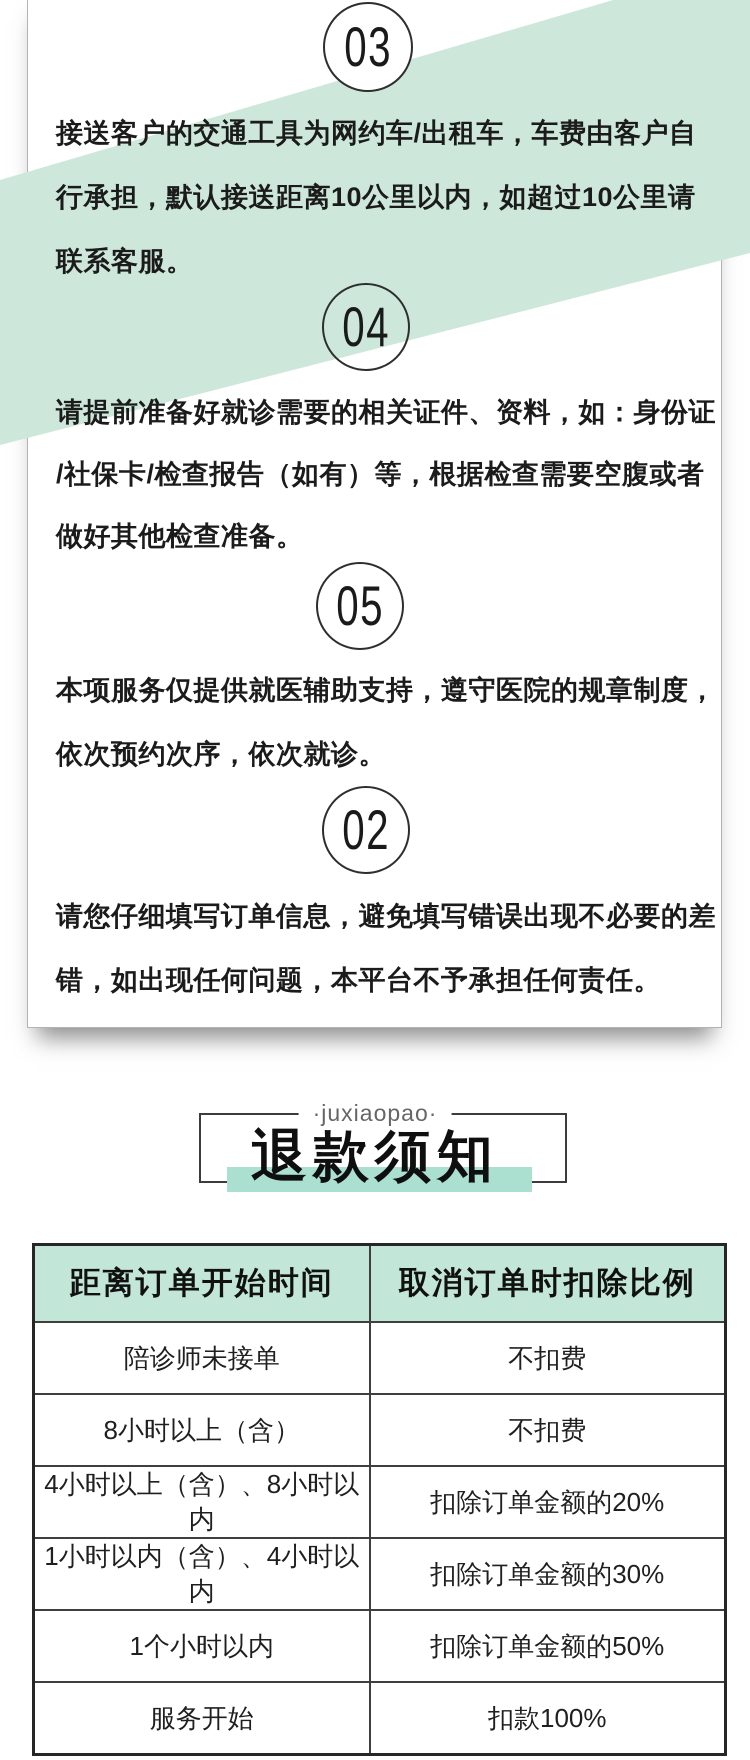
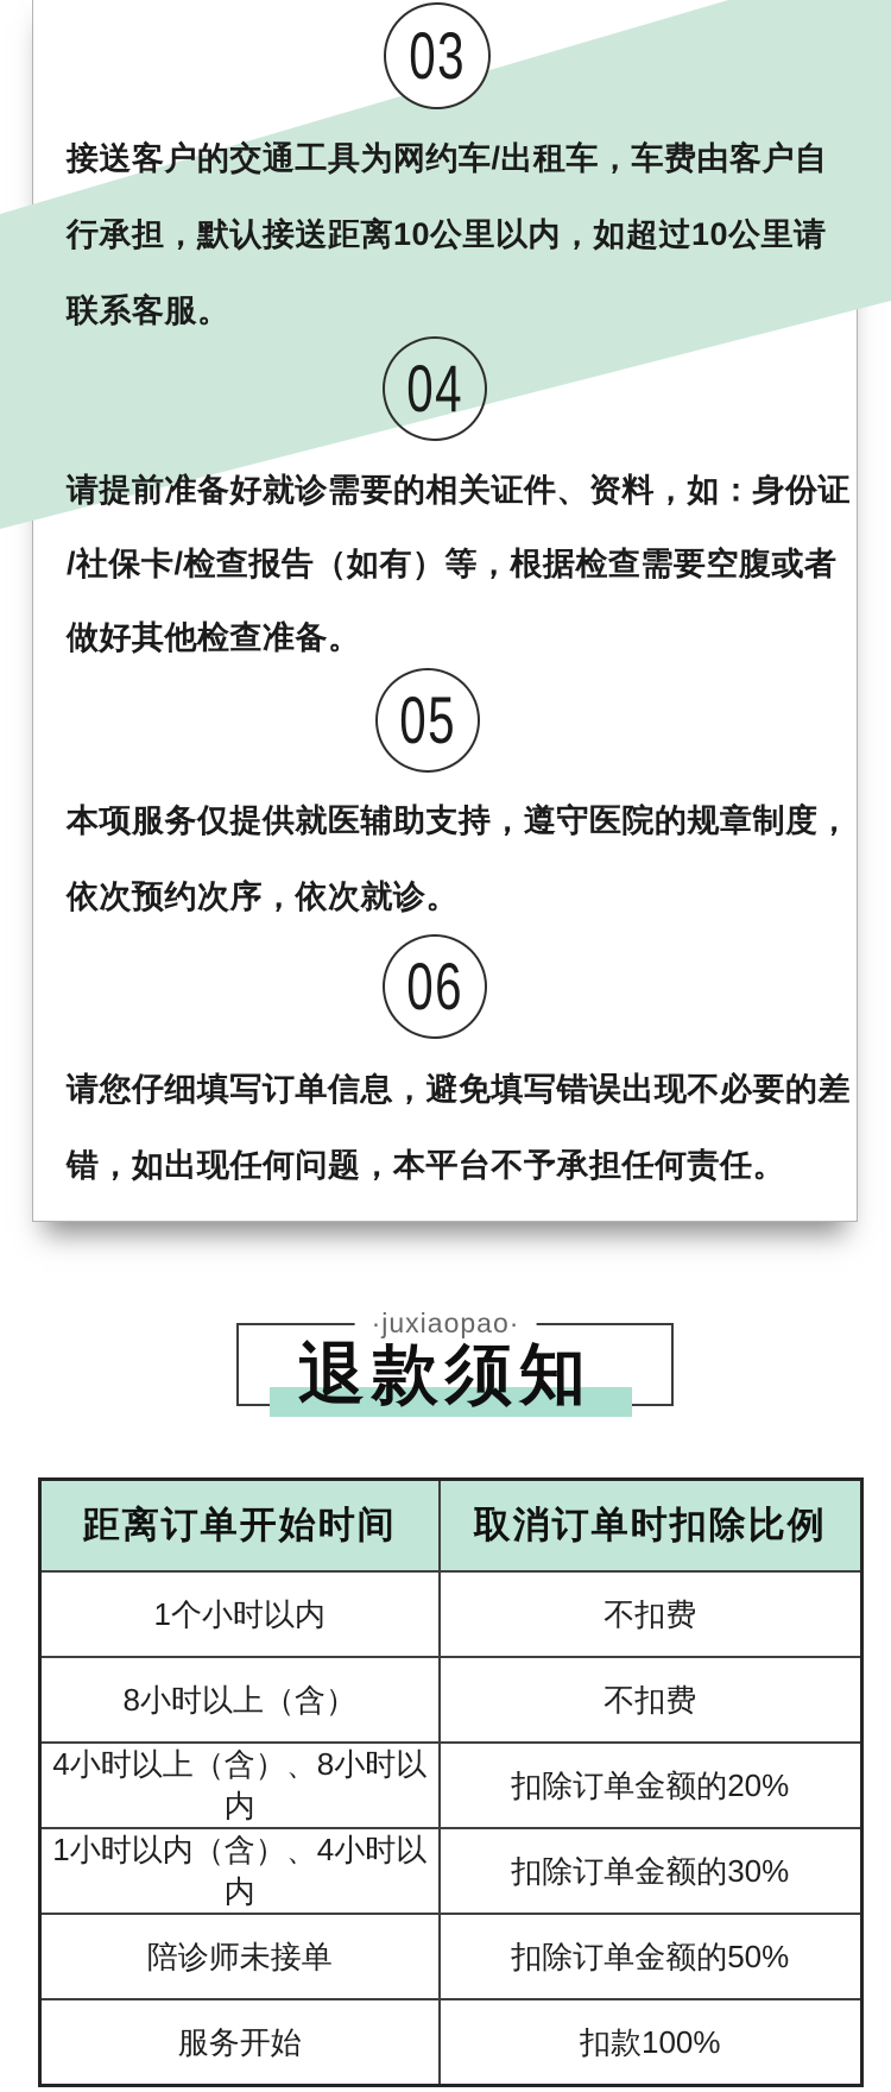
  03
  接送客户的交通工具为网约车/出租车，车费由客户自
  行承担，默认接送距离10公里以内，如超过10公里请
  联系客服。
  04
  请提前准备好就诊需要的相关证件、资料，如：身份证
  /社保卡/检查报告（如有）等，根据检查需要空腹或者
  做好其他检查准备。
  05
  本项服务仅提供就医辅助支持，遵守医院的规章制度，
  依次预约次序，依次就诊。
- 02
+ 06
  请您仔细填写订单信息，避免填写错误出现不必要的差
  错，如出现任何问题，本平台不予承担任何责任。
  退款须知
  ·juxiaopao·
  距离订单开始时间	取消订单时扣除比例
- 陪诊师未接单	不扣费
+ 1个小时以内	不扣费
  8小时以上（含）	不扣费
  4小时以上（含）、8小时以内	扣除订单金额的20%
  1小时以内（含）、4小时以内	扣除订单金额的30%
- 1个小时以内	扣除订单金额的50%
+ 陪诊师未接单	扣除订单金额的50%
  服务开始	扣款100%
